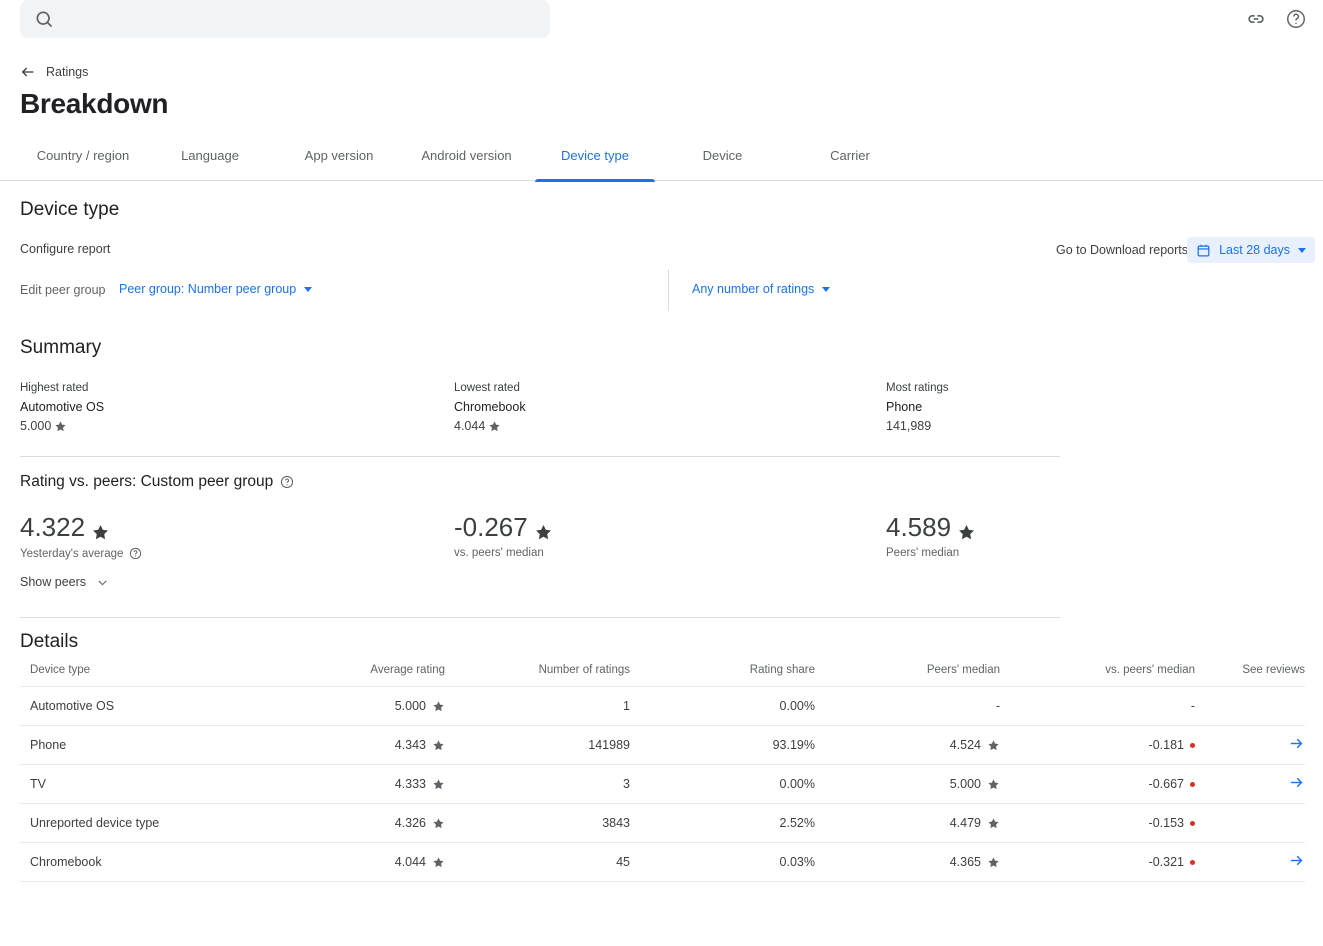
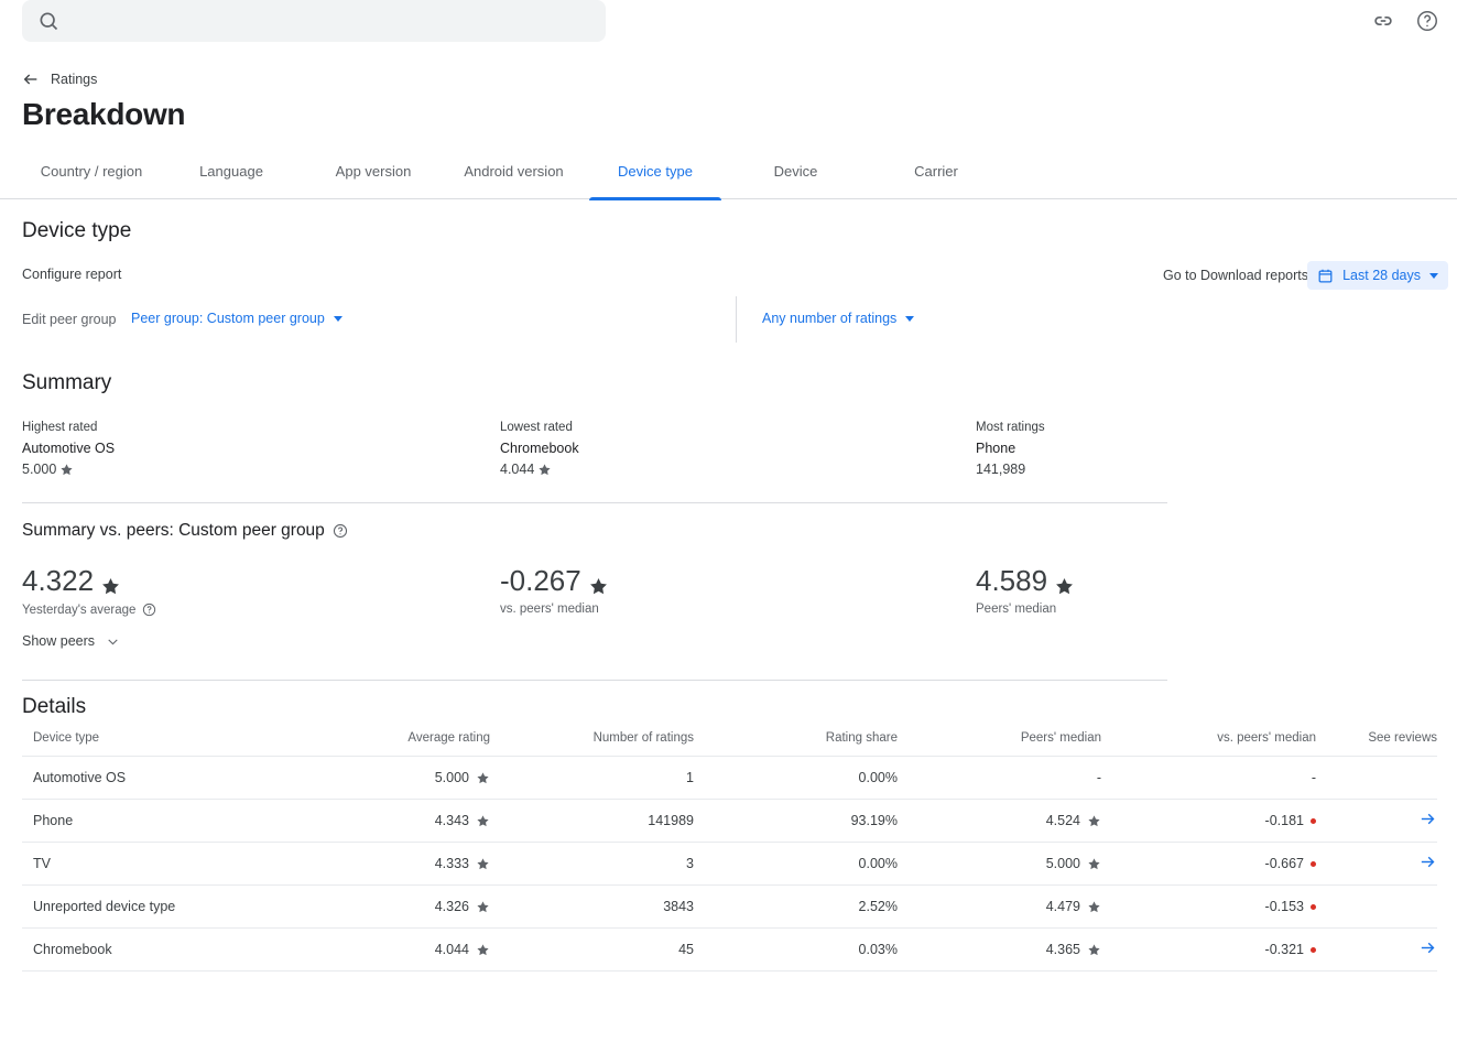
  Ratings
  Breakdown
  Country / region
  Language
  App version
  Android version
  Device type
  Device
  Carrier
  Device type
  Configure report
  Go to Download reports
  Last 28 days
  Edit peer group
- Peer group: Number peer group
+ Peer group: Custom peer group
  Any number of ratings
  Summary
  Highest rated
  Automotive OS
  5.000
  Lowest rated
  Chromebook
  4.044
  Most ratings
  Phone
  141,989
- Rating vs. peers: Custom peer group
+ Summary vs. peers: Custom peer group
  4.322
  Yesterday's average
  -0.267
  vs. peers' median
  4.589
  Peers' median
  Show peers
  Details
  Device type	Average rating	Number of ratings	Rating share	Peers' median	vs. peers' median	See reviews
  Automotive OS	5.000	1	0.00%	-	-
  Phone	4.343	141989	93.19%	4.524	-0.181
  TV	4.333	3	0.00%	5.000	-0.667
  Unreported device type	4.326	3843	2.52%	4.479	-0.153
  Chromebook	4.044	45	0.03%	4.365	-0.321
